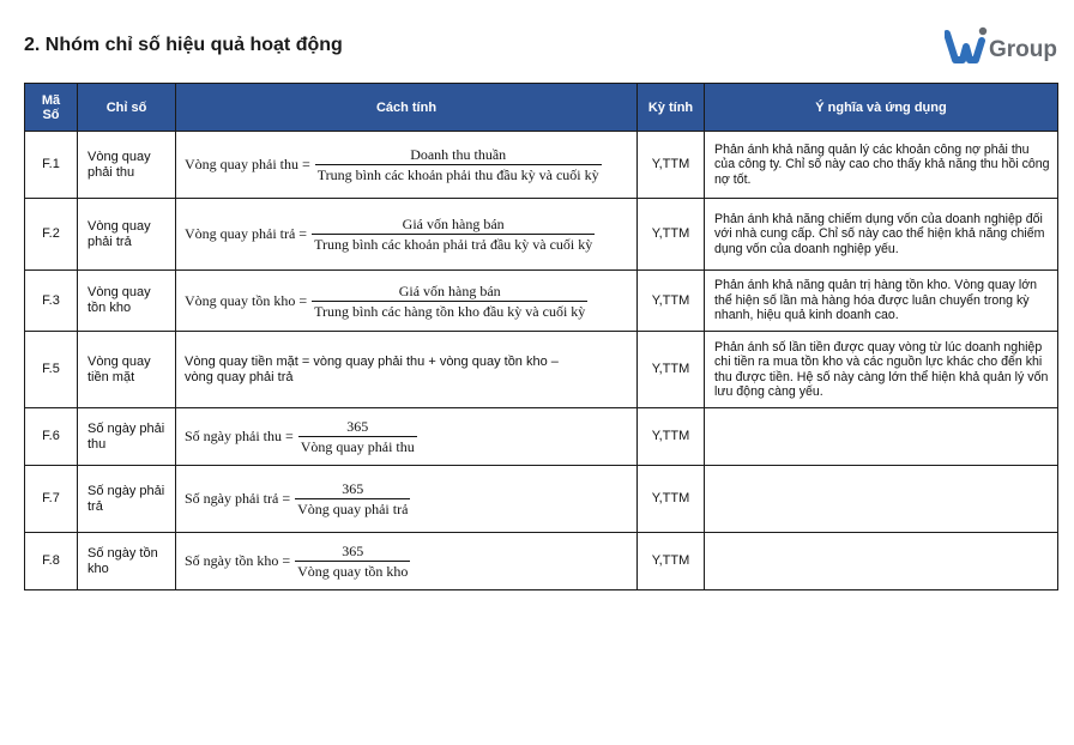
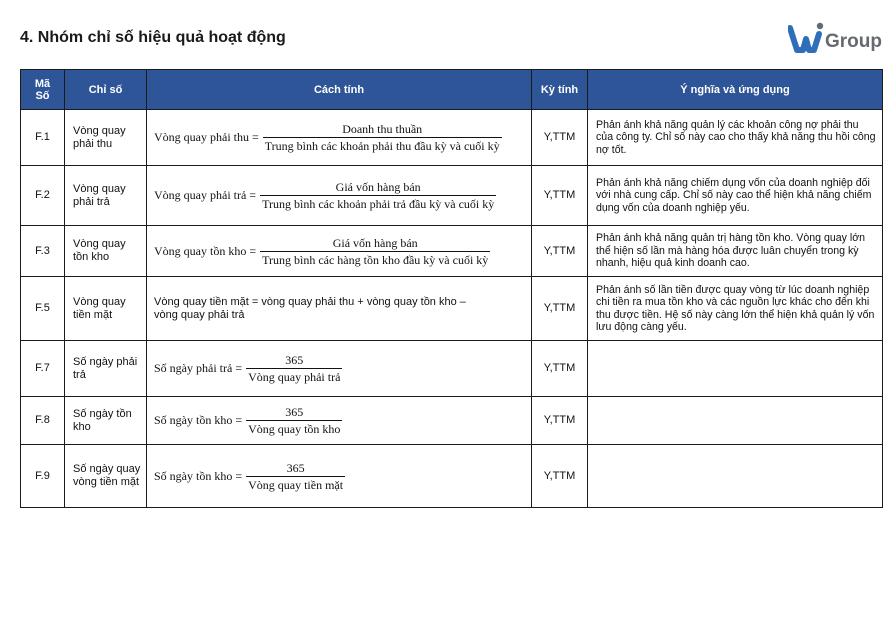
- 2. Nhóm chỉ số hiệu quả hoạt động
+ 4. Nhóm chỉ số hiệu quả hoạt động
  Group
  Mã Số	Chỉ số	Cách tính	Kỳ tính	Ý nghĩa và ứng dụng
  F.1	Vòng quay phải thu	Vòng quay phải thu = Doanh thu thuần Trung bình các khoản phải thu đầu kỳ và cuối kỳ	Y,TTM	Phản ánh khả năng quản lý các khoản công nợ phải thu của công ty. Chỉ số này cao cho thấy khả năng thu hồi công nợ tốt.
  F.2	Vòng quay phải trả	Vòng quay phải trả = Giá vốn hàng bán Trung bình các khoản phải trả đầu kỳ và cuối kỳ	Y,TTM	Phản ánh khả năng chiếm dụng vốn của doanh nghiệp đối với nhà cung cấp. Chỉ số này cao thể hiện khả năng chiếm dụng vốn của doanh nghiệp yếu.
  F.3	Vòng quay tồn kho	Vòng quay tồn kho = Giá vốn hàng bán Trung bình các hàng tồn kho đầu kỳ và cuối kỳ	Y,TTM	Phản ánh khả năng quản trị hàng tồn kho. Vòng quay lớn thể hiện số lần mà hàng hóa được luân chuyển trong kỳ nhanh, hiệu quả kinh doanh cao.
  F.5	Vòng quay tiền mặt	Vòng quay tiền mặt = vòng quay phải thu + vòng quay tồn kho – vòng quay phải trả	Y,TTM	Phản ánh số lần tiền được quay vòng từ lúc doanh nghiệp chi tiền ra mua tồn kho và các nguồn lực khác cho đến khi thu được tiền. Hệ số này càng lớn thể hiện khả quản lý vốn lưu động càng yếu.
- F.6	Số ngày phải thu	Số ngày phải thu = 365 Vòng quay phải thu	Y,TTM
  F.7	Số ngày phải trả	Số ngày phải trả = 365 Vòng quay phải trả	Y,TTM
  F.8	Số ngày tồn kho	Số ngày tồn kho = 365 Vòng quay tồn kho	Y,TTM
+ F.9	Số ngày quay vòng tiền mặt	Số ngày tồn kho = 365 Vòng quay tiền mặt	Y,TTM
